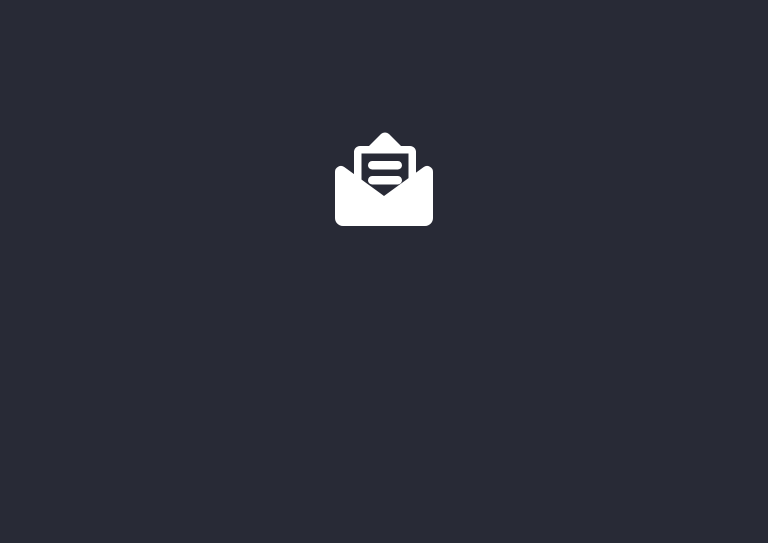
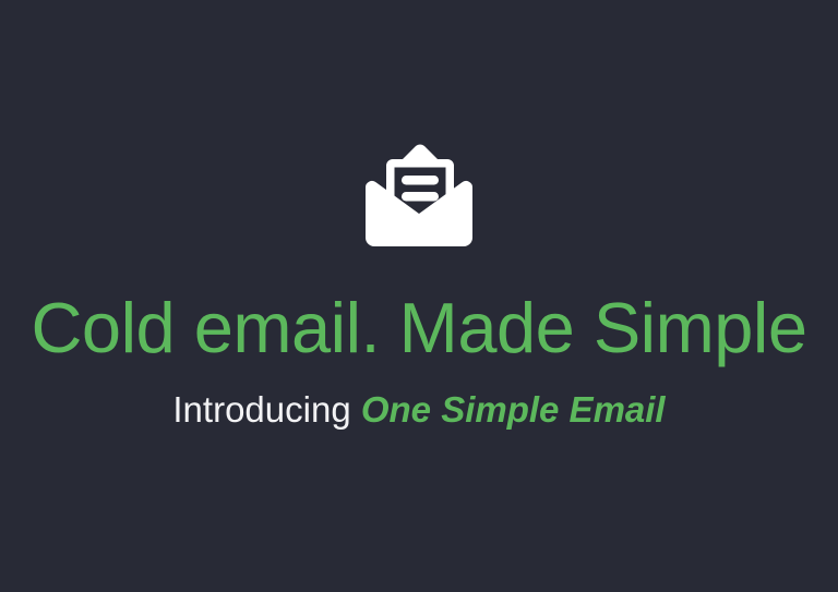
+ Cold email. Made Simple
+ Introducing One Simple Email
